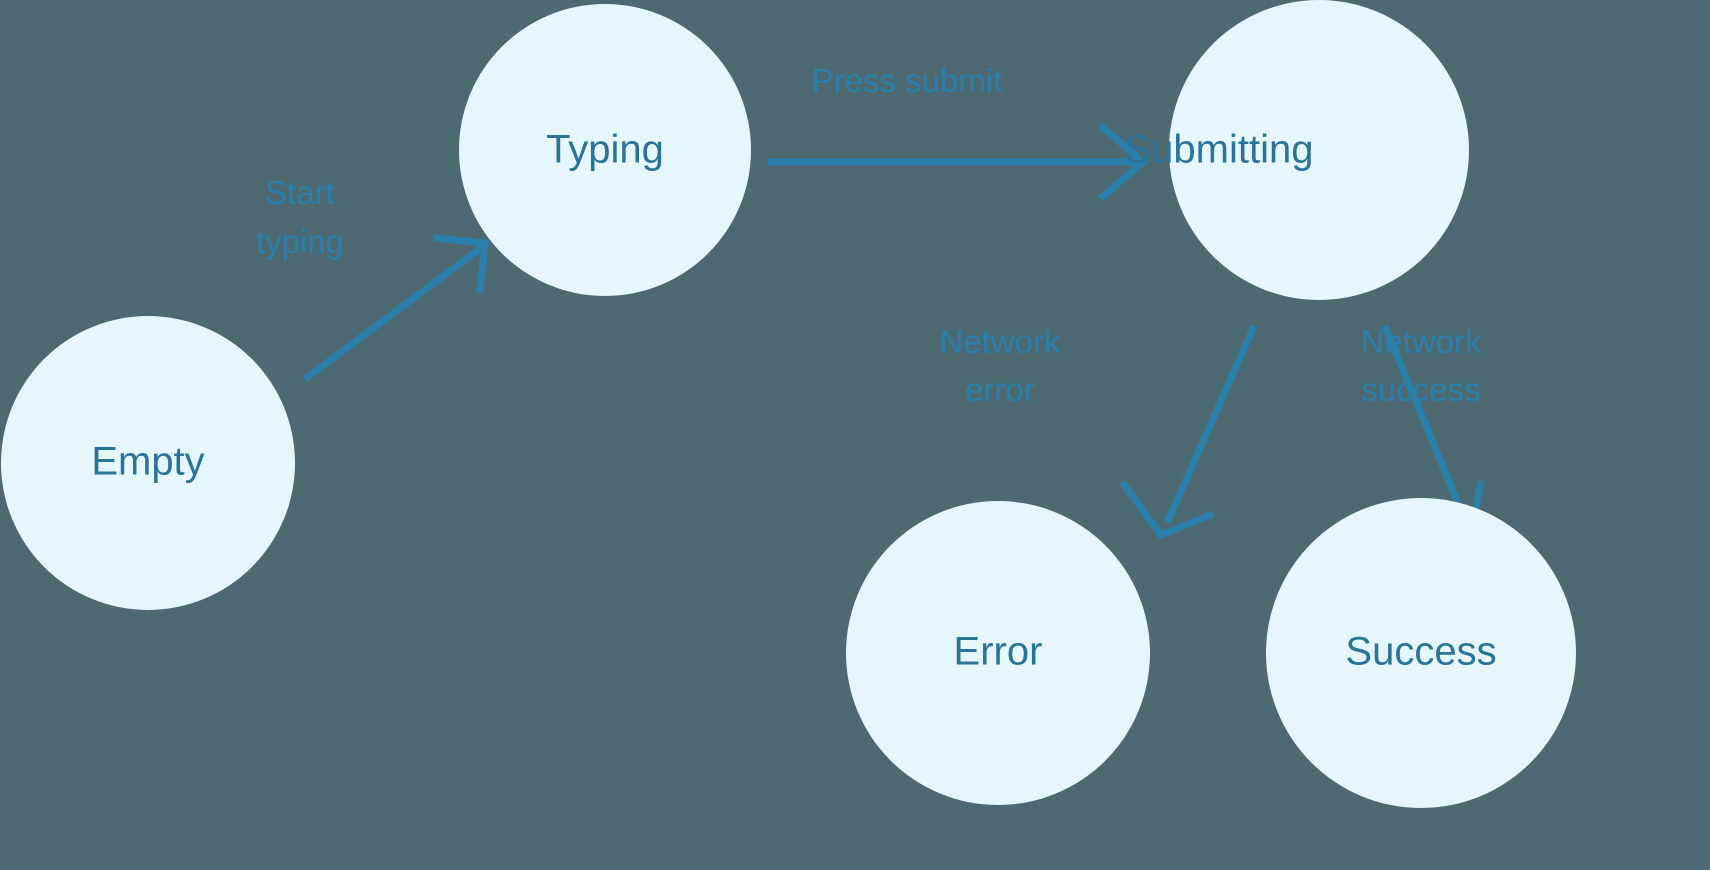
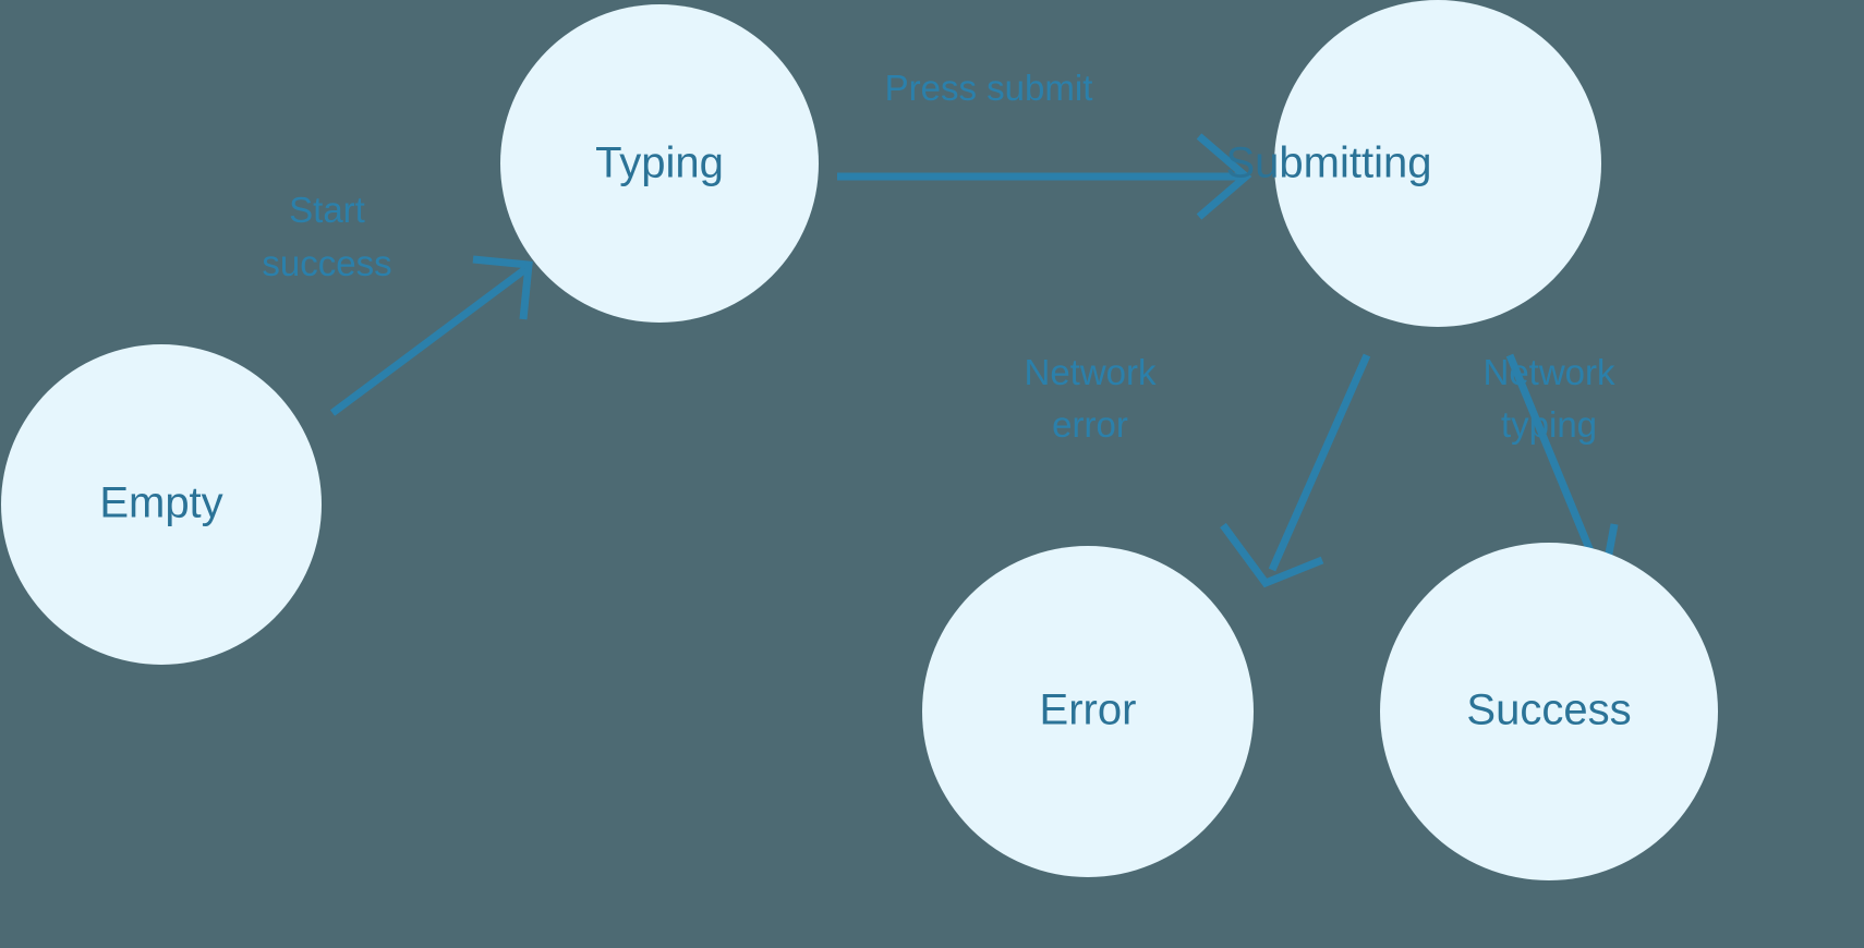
  Empty
  Typing
  Submitting
  Error
  Success
  Start
- typing
+ success
  Press submit
  Network
  error
  Network
- success
+ typing
